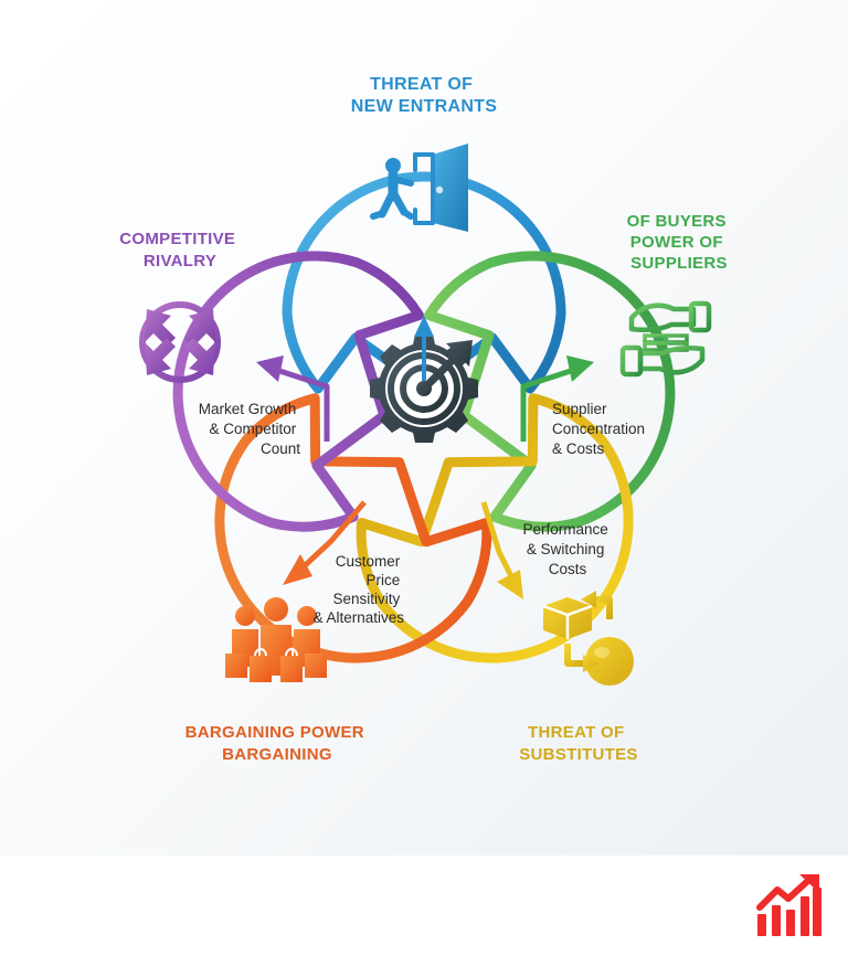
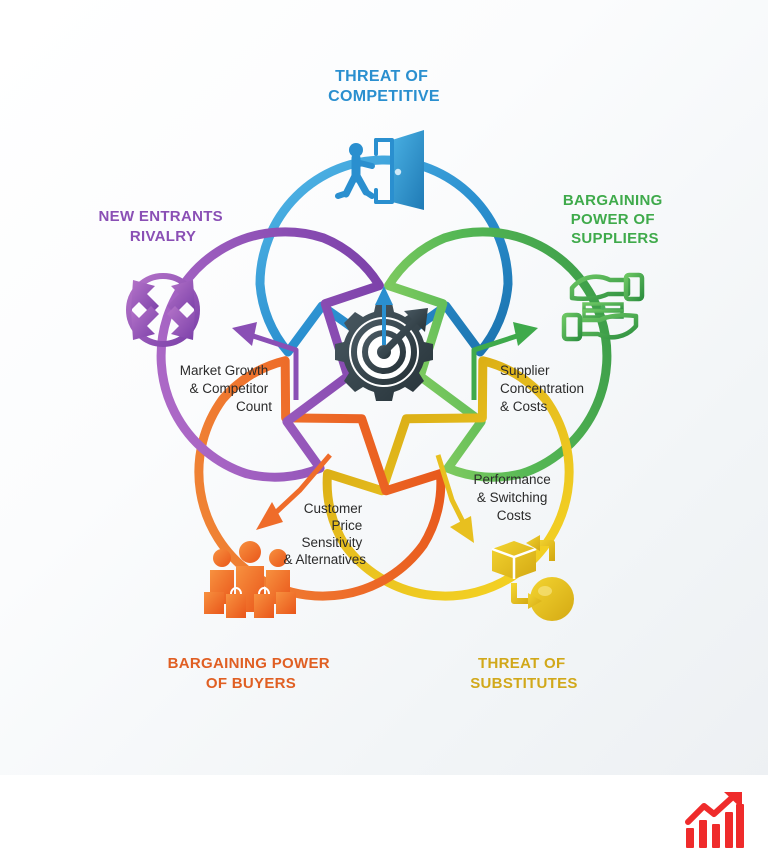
- THREAT OF NEW ENTRANTS
+ THREAT OF COMPETITIVE
- OF BUYERS POWER OF SUPPLIERS
+ BARGAINING POWER OF SUPPLIERS
  THREAT OF SUBSTITUTES
- BARGAINING POWER BARGAINING
+ BARGAINING POWER OF BUYERS
- COMPETITIVE RIVALRY
+ NEW ENTRANTS RIVALRY
  Supplier Concentration & Costs
  Performance & Switching Costs
  Customer Price Sensitivity & Alternatives
  Market Growth & Competitor Count
